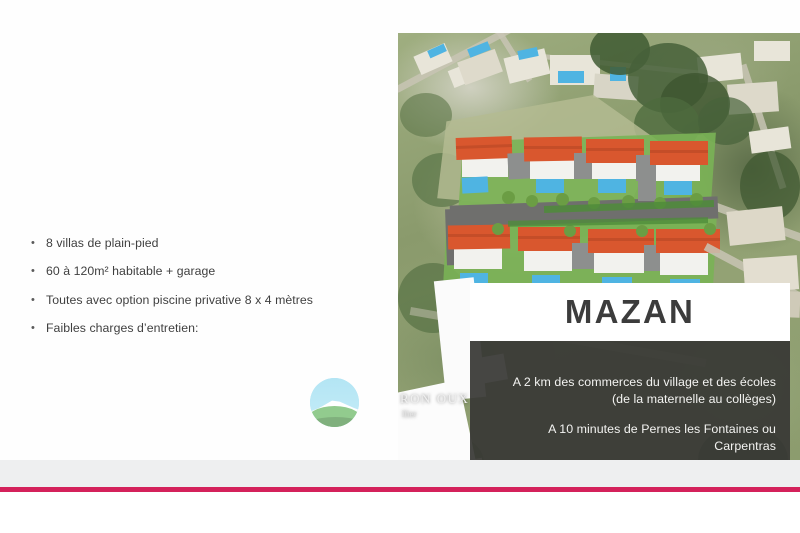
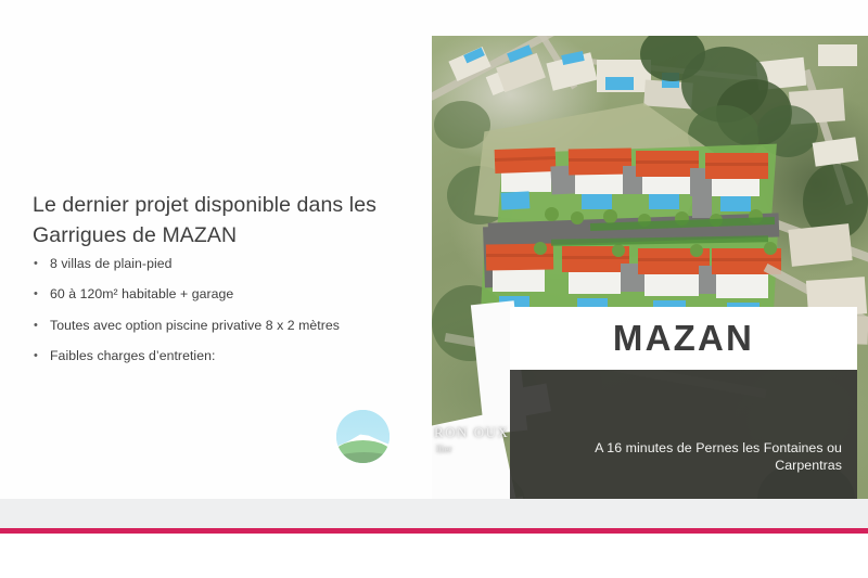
  RON OUX
  llier
  MAZAN
- A 2 km des commerces du village et des écoles (de la maternelle au collèges)
- A 10 minutes de Pernes les Fontaines ou Carpentras
+ A 16 minutes de Pernes les Fontaines ou Carpentras
+ Le dernier projet disponible dans les Garrigues de MAZAN
  •
  8 villas de plain-pied
  •
  60 à 120m² habitable + garage
  •
- Toutes avec option piscine privative 8 x 4 mètres
+ Toutes avec option piscine privative 8 x 2 mètres
  •
  Faibles charges d’entretien:
